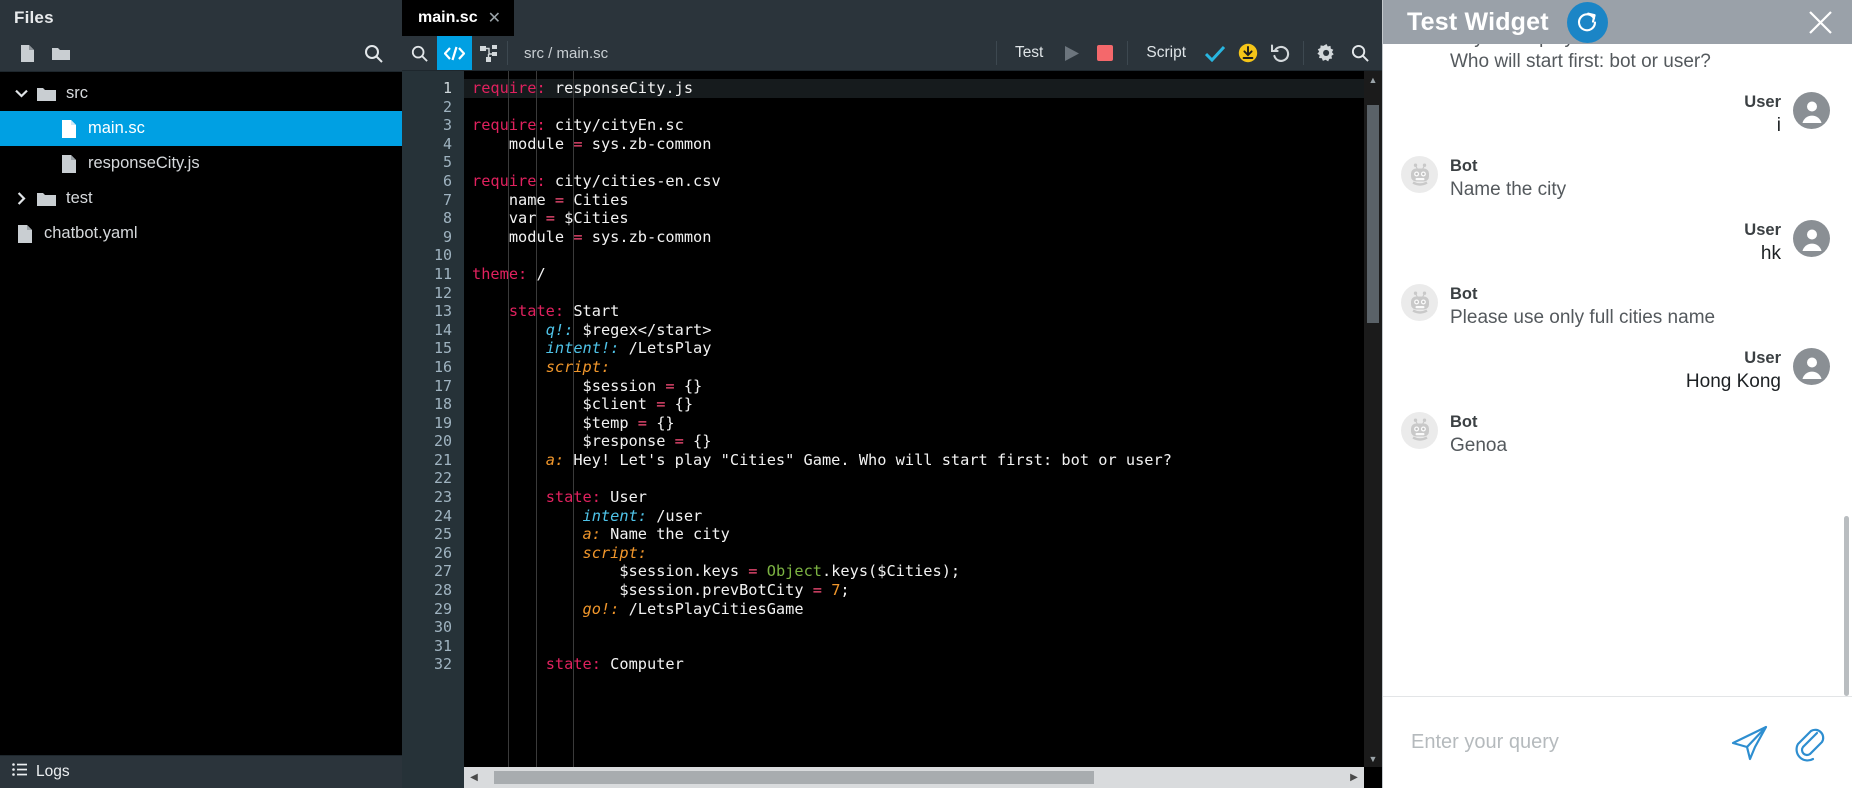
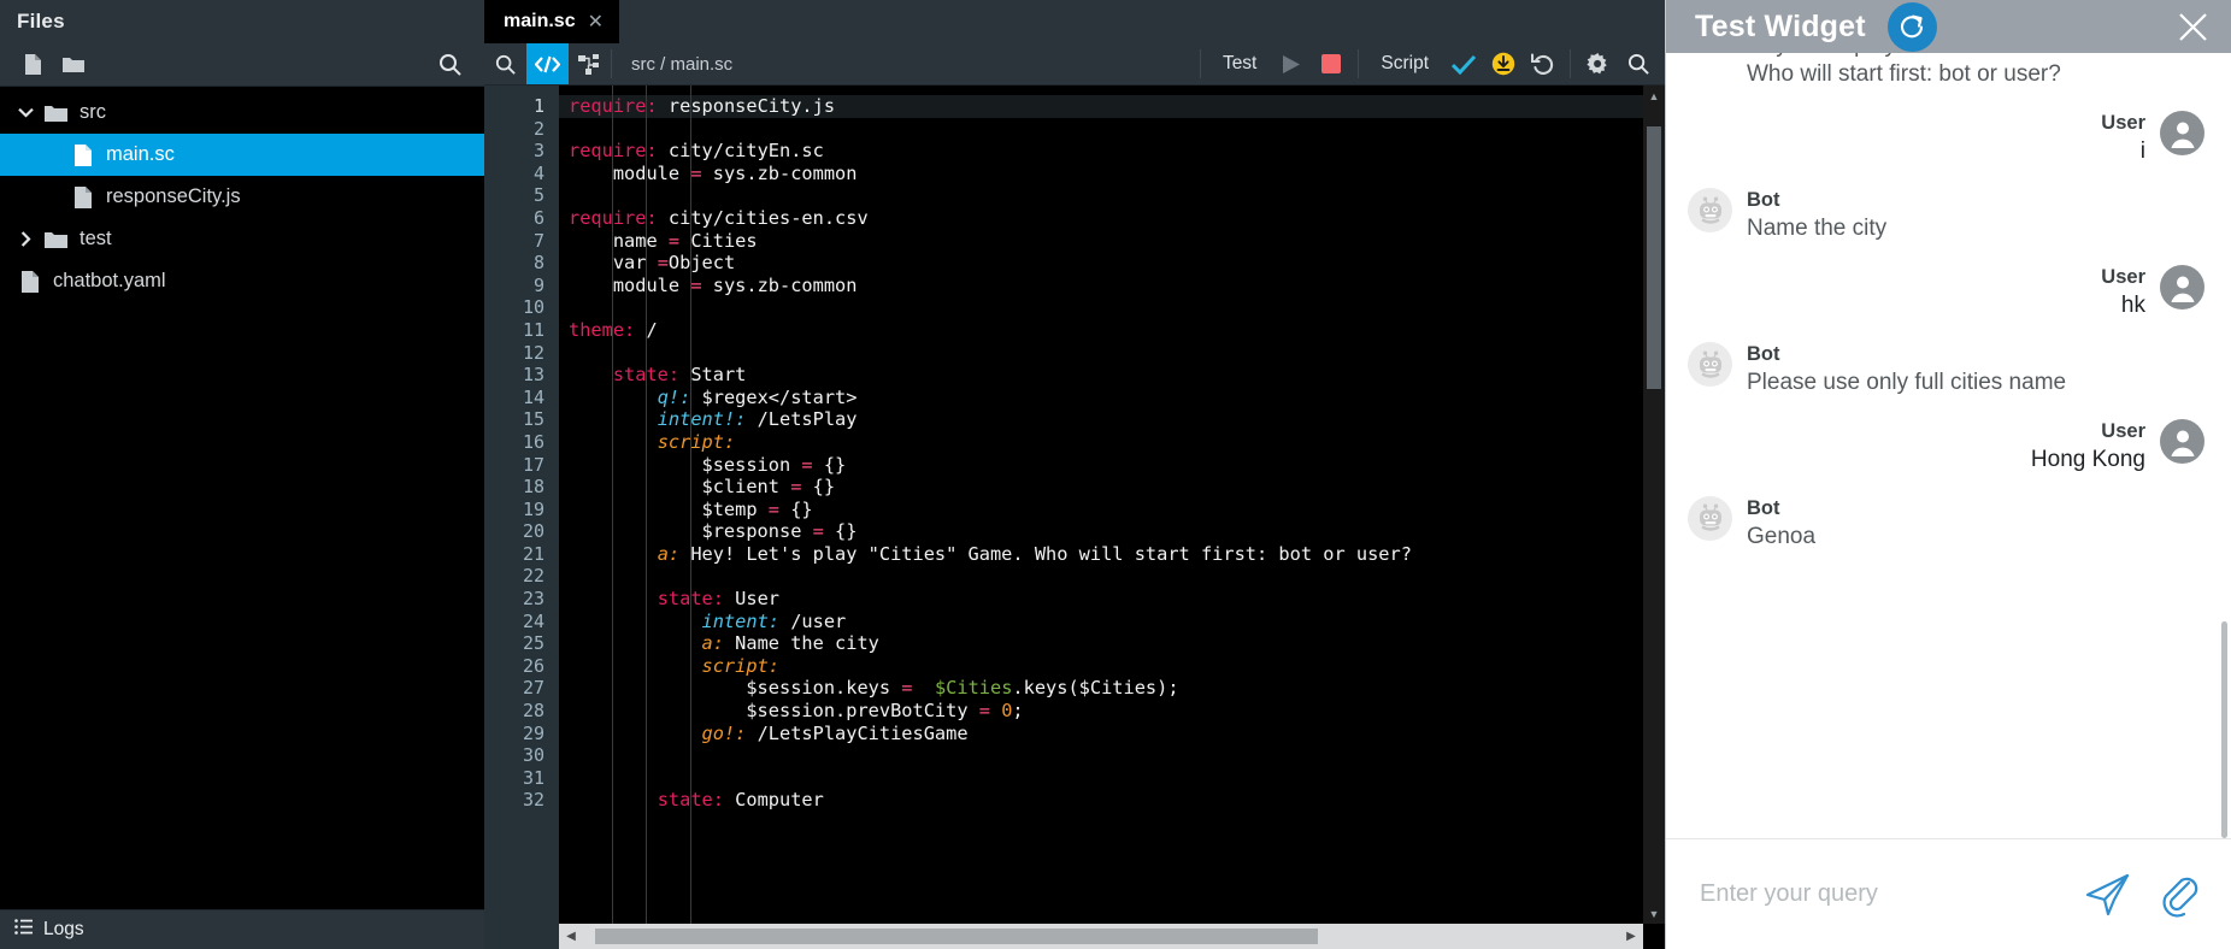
  Files
  src
  main.sc
  responseCity.js
  test
  chatbot.yaml
  Logs
  main.sc
  ✕
  src / main.sc
  Test
  Script
  1
  2
  3
  4
  5
  6
  7
  8
  9
  10
  11
  12
  13
  14
  15
  16
  17
  18
  19
  20
  21
  22
  23
  24
  25
  26
  27
  28
  29
  30
  31
  32
  require: responseCity.js
  require: city/cityEn.sc
  module = sys.zb-common
  require: city/cities-en.csv
  name = Cities
- var = $Cities
+ var =Object
  module = sys.zb-common
  theme: /
  state: Start
  q!: $regex</start>
  intent!: /LetsPlay
  script:
  $session = {}
  $client = {}
  $temp = {}
  $response = {}
  a: Hey! Let's play "Cities" Game. Who will start first: bot or user?
  state: User
  intent: /user
  a: Name the city
  script:
- $session.keys = Object.keys($Cities);
+ $session.keys = $Cities.keys($Cities);
- $session.prevBotCity = 7;
+ $session.prevBotCity = 0;
  go!: /LetsPlayCitiesGame
  state: Computer
  ▲
  ▼
  ◀
  ▶
  Test Widget
  User
  i
  Bot
  Name the city
  User
  hk
  Bot
  Please use only full cities name
  User
  Hong Kong
  Bot
  Genoa
  Enter your query
